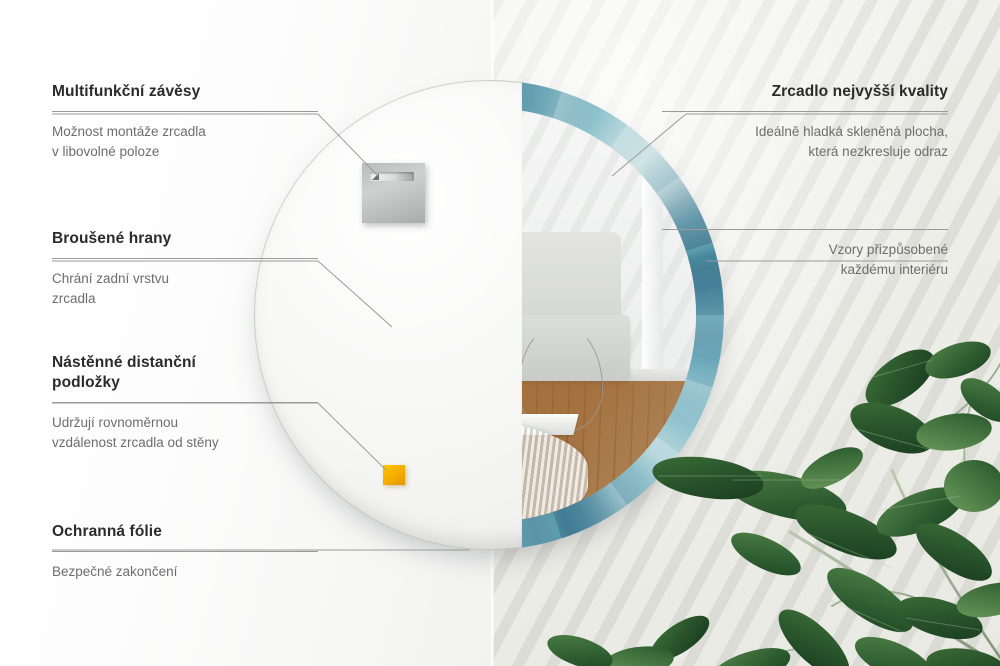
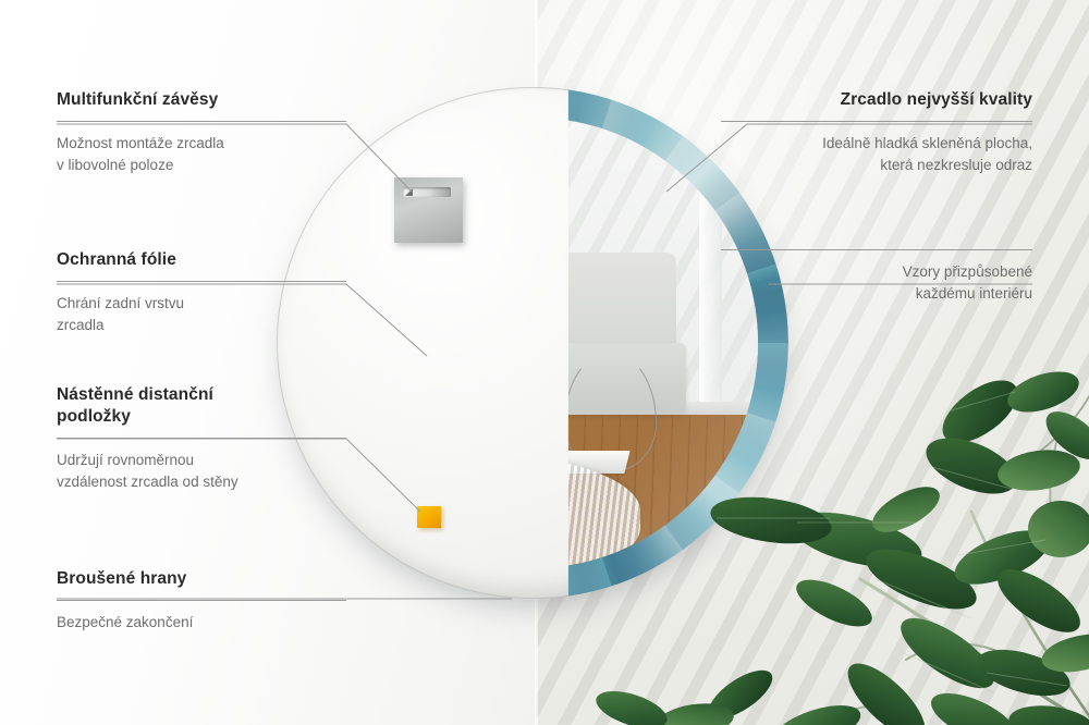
  Multifunkční závěsy
  Možnost montáže zrcadla
  v libovolné poloze
- Broušené hrany
+ Ochranná fólie
  Chrání zadní vrstvu
  zrcadla
  Nástěnné distanční
  podložky
  Udržují rovnoměrnou
  vzdálenost zrcadla od stěny
- Ochranná fólie
+ Broušené hrany
  Bezpečné zakončení
  Zrcadlo nejvyšší kvality
  Ideálně hladká skleněná plocha,
  která nezkresluje odraz
  Vzory přizpůsobené
  každému interiéru
